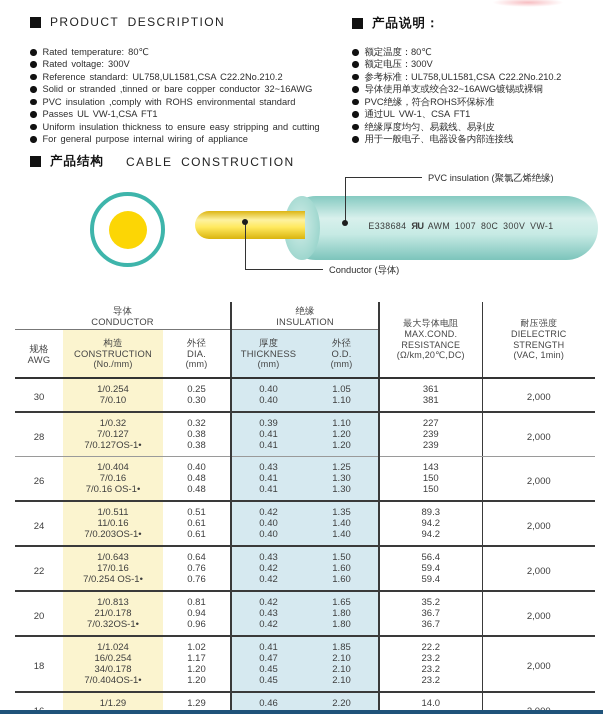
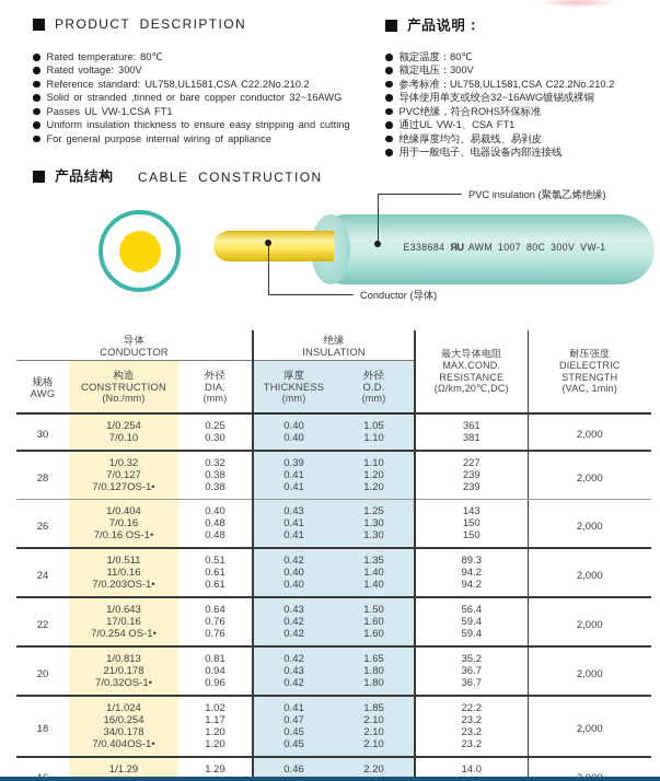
  PRODUCT DESCRIPTION
  Rated temperature: 80℃
  Rated voltage: 300V
  Reference standard: UL758,UL1581,CSA C22.2No.210.2
  Solid or stranded ,tinned or bare copper conductor 32~16AWG
- PVC insulation ,comply with ROHS environmental standard
  Passes UL VW-1,CSA FT1
  Uniform insulation thickness to ensure easy stripping and cutting
  For general purpose internal wiring of appliance
  产品说明：
  额定温度：80℃
  额定电压：300V
  参考标准：UL758,UL1581,CSA C22.2No.210.2
  导体使用单支或绞合32~16AWG镀锡或裸铜
  PVC绝缘，符合ROHS环保标准
  通过UL VW-1、CSA FT1
  绝缘厚度均匀、易裁线、易剥皮
  用于一般电子、电器设备内部连接线
  产品结构
  CABLE CONSTRUCTION
  E338684 ЯU AWM 1007 80C 300V VW-1
  PVC insulation (聚氯乙烯绝缘)
  Conductor (导体)
  导体 CONDUCTOR	绝缘 INSULATION	最大导体电阻 MAX.COND. RESISTANCE (Ω/km,20℃,DC)	耐压强度 DIELECTRIC STRENGTH (VAC, 1min)
  规格 AWG	构造 CONSTRUCTION (No./mm)	外径 DIA. (mm)	厚度 THICKNESS (mm)	外径 O.D. (mm)
  30	1/0.254	0.25	0.40	1.05	361	2,000
  7/0.10	0.30	0.40	1.10	381
  28	1/0.32	0.32	0.39	1.10	227	2,000
  7/0.127	0.38	0.41	1.20	239
  7/0.127OS-1•	0.38	0.41	1.20	239
  26	1/0.404	0.40	0.43	1.25	143	2,000
  7/0.16	0.48	0.41	1.30	150
  7/0.16 OS-1•	0.48	0.41	1.30	150
  24	1/0.511	0.51	0.42	1.35	89.3	2,000
  11/0.16	0.61	0.40	1.40	94.2
  7/0.203OS-1•	0.61	0.40	1.40	94.2
  22	1/0.643	0.64	0.43	1.50	56.4	2,000
  17/0.16	0.76	0.42	1.60	59.4
  7/0.254 OS-1•	0.76	0.42	1.60	59.4
  20	1/0.813	0.81	0.42	1.65	35.2	2,000
  21/0.178	0.94	0.43	1.80	36.7
  7/0.32OS-1•	0.96	0.42	1.80	36.7
  18	1/1.024	1.02	0.41	1.85	22.2	2,000
  16/0.254	1.17	0.47	2.10	23.2
  34/0.178	1.20	0.45	2.10	23.2
  7/0.404OS-1•	1.20	0.45	2.10	23.2
  	1/1.29	1.29	0.46	2.20	14.0
